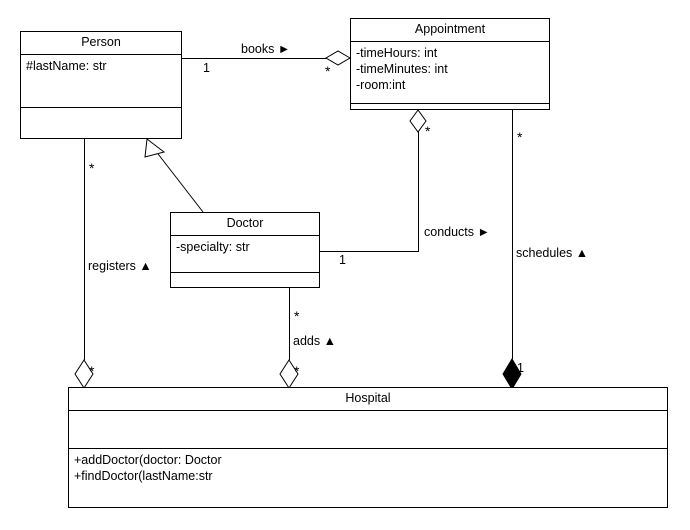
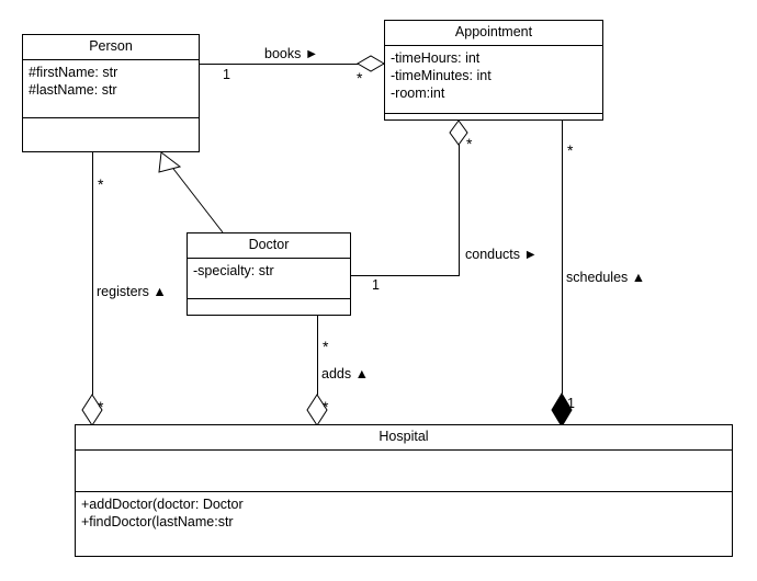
  books ►
  conducts ►
  registers ▲
  adds ▲
  schedules ▲
  1
  *
  1
  *
  *
  *
  *
  *
  *
  1
  Person
+ #firstName: str
  #lastName: str
  Appointment
  -timeHours: int
  -timeMinutes: int
  -room:int
  Doctor
  -specialty: str
  Hospital
  +addDoctor(doctor: Doctor
  +findDoctor(lastName:str
